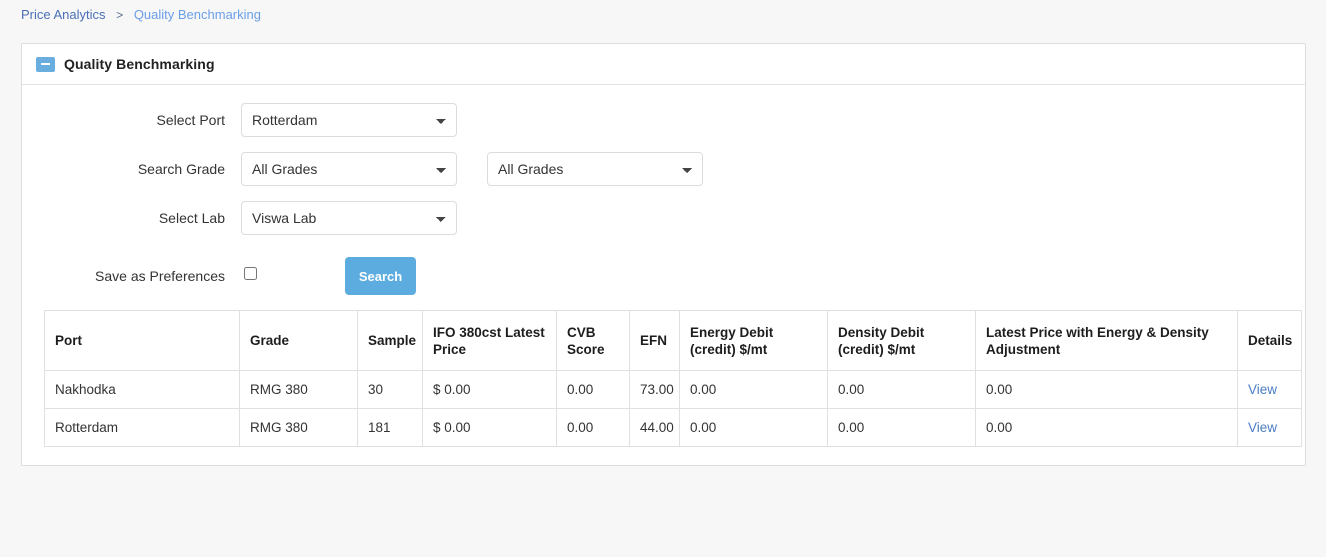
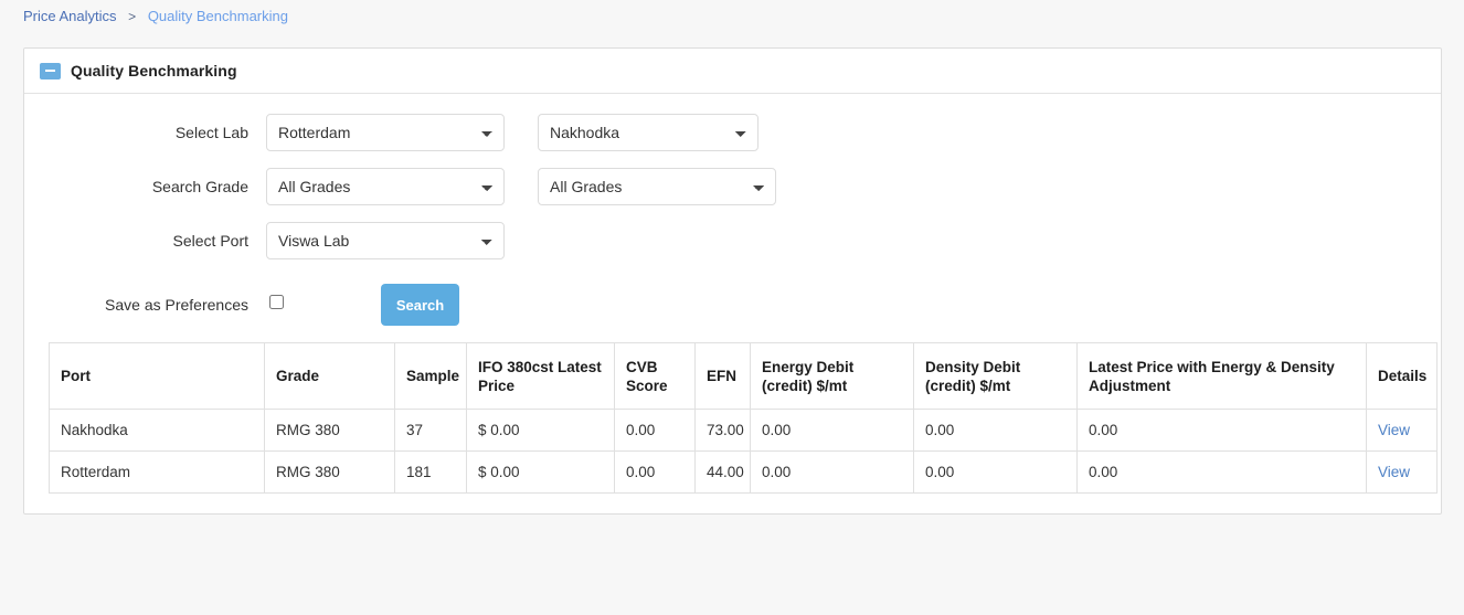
  Price Analytics > Quality Benchmarking
  Quality Benchmarking
- Select Port
+ Select Lab
  Rotterdam
+ Nakhodka
  Search Grade
  All Grades
  All Grades
- Select Lab
+ Select Port
  Viswa Lab
  Save as Preferences
  Search
  Port	Grade	Sample	IFO 380cst Latest Price	CVB Score	EFN	Energy Debit (credit) $/mt	Density Debit (credit) $/mt	Latest Price with Energy & Density Adjustment	Details
- Nakhodka	RMG 380	30	$ 0.00	0.00	73.00	0.00	0.00	0.00	View
+ Nakhodka	RMG 380	37	$ 0.00	0.00	73.00	0.00	0.00	0.00	View
  Rotterdam	RMG 380	181	$ 0.00	0.00	44.00	0.00	0.00	0.00	View
